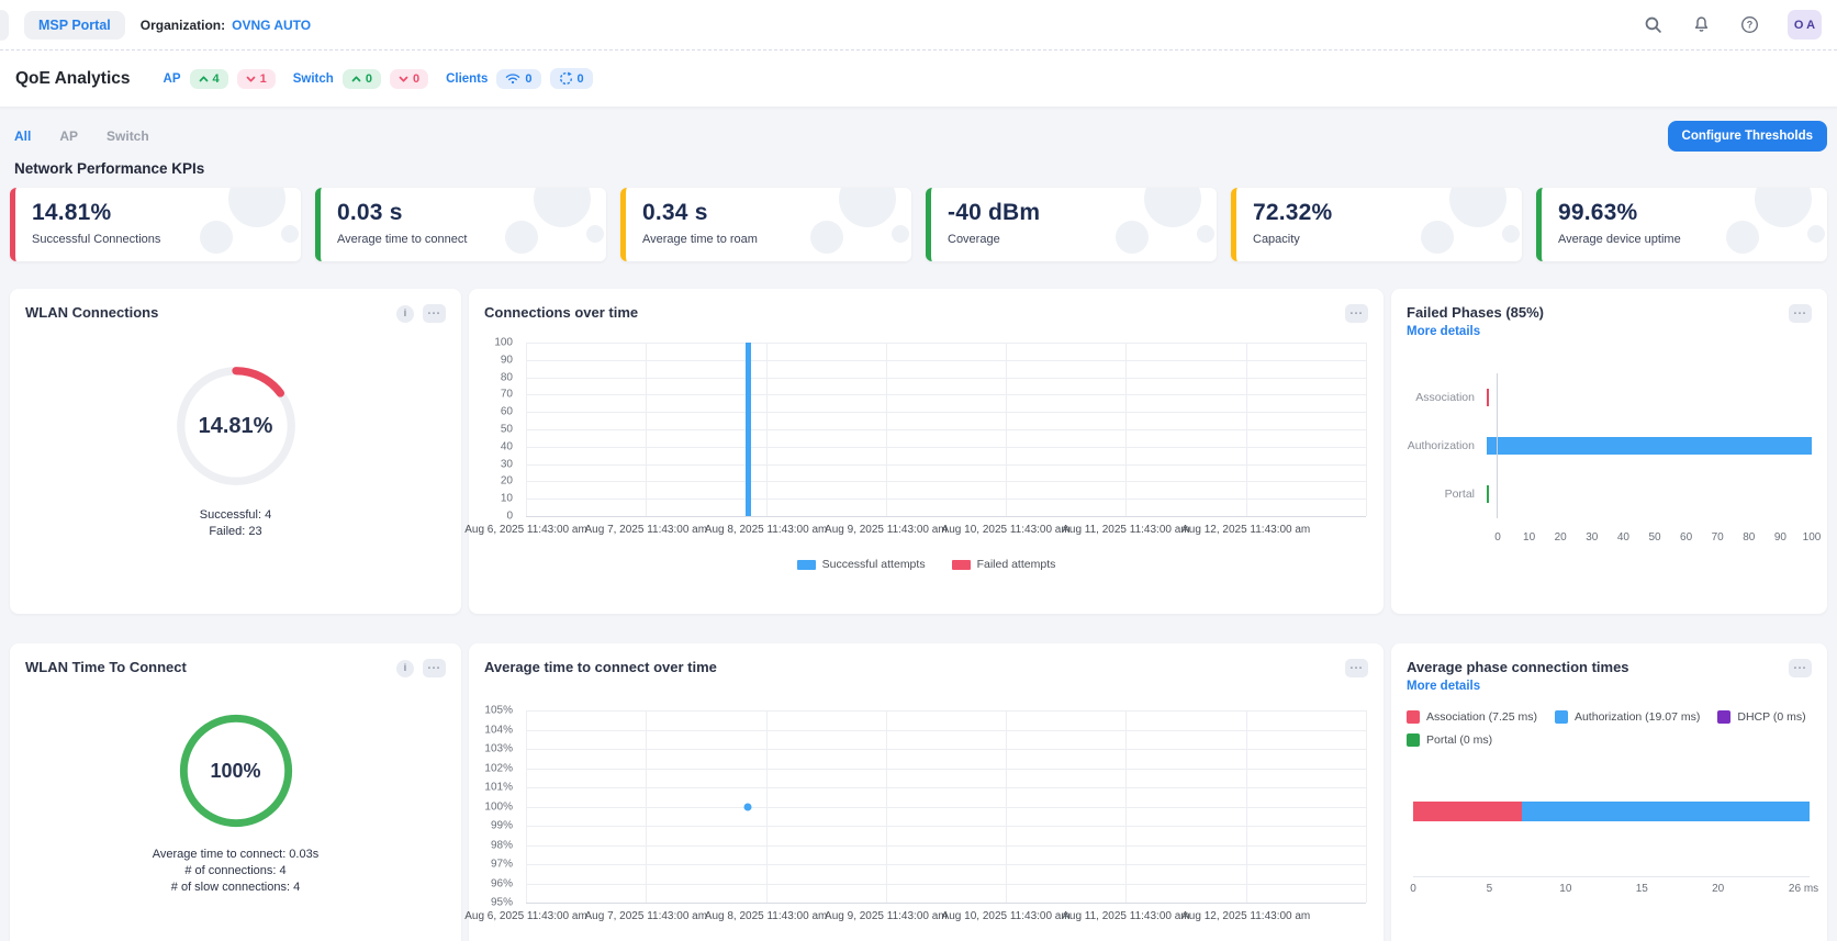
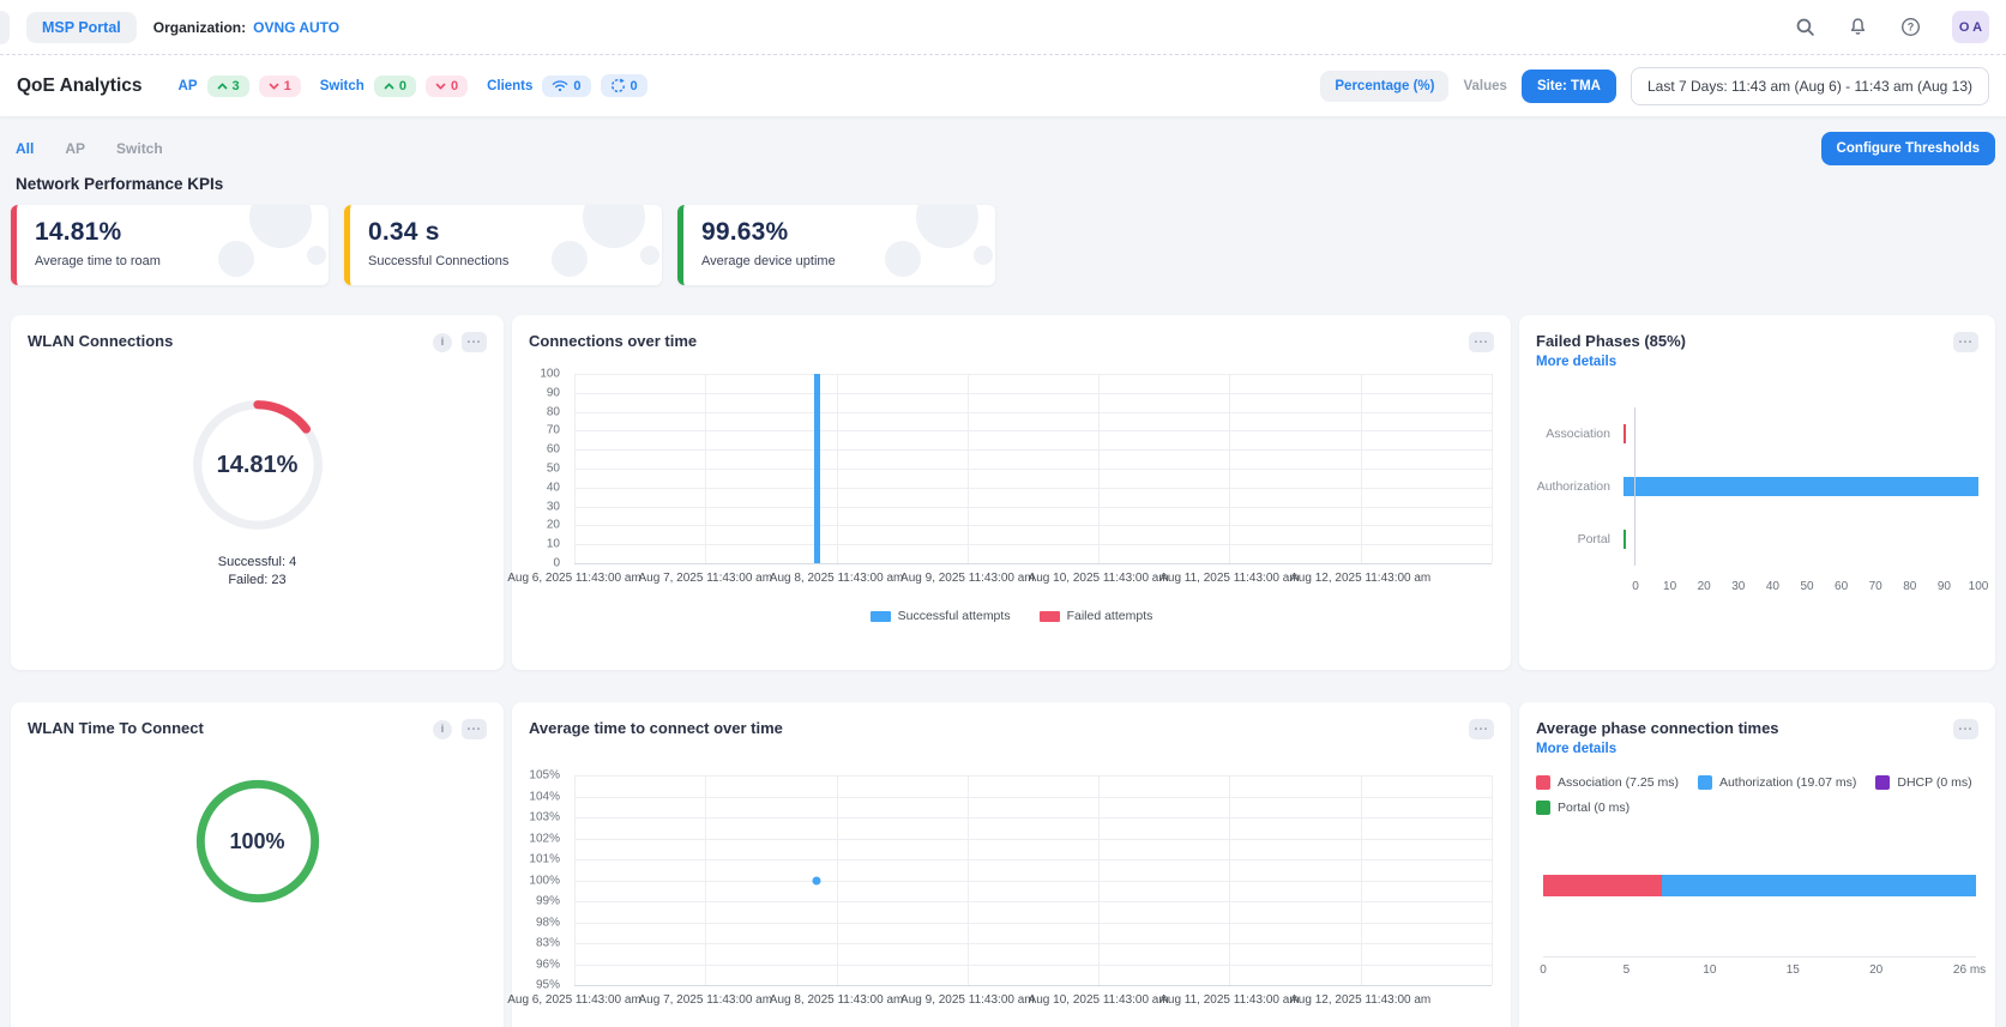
  MSP Portal
  Organization:
  OVNG AUTO
  ?
  O A
  QoE Analytics
  AP
- 4
+ 3
  1
  Switch
  0
  0
  Clients
  0
  0
+ Percentage (%)
+ Values
+ Site: TMA
+ Last 7 Days: 11:43 am (Aug 6) - 11:43 am (Aug 13)
  All
  AP
  Switch
  Configure Thresholds
  Network Performance KPIs
  14.81%
- Successful Connections
+ Average time to roam
- 0.03 s
- Average time to connect
  0.34 s
- Average time to roam
+ Successful Connections
- -40 dBm
- Coverage
- 72.32%
- Capacity
  99.63%
  Average device uptime
  WLAN Connections
  i
  ...
  14.81%
  Successful: 4
  Failed: 23
  Connections over time
  ...
  100
  90
  80
  70
  60
  50
  40
  30
  20
  10
  0
  Aug 6, 2025 11:43:00 am
  Aug 7, 2025 11:43:00 am
  Aug 8, 2025 11:43:00 am
  Aug 9, 2025 11:43:00 am
  Aug 10, 2025 11:43:00 am
  Aug 11, 2025 11:43:00 am
  Aug 12, 2025 11:43:00 am
  Successful attempts
  Failed attempts
  Failed Phases (85%)
  More details
  ...
  Association
  Authorization
  Portal
  0
  10
  20
  30
  40
  50
  60
  70
  80
  90
  100
  WLAN Time To Connect
  i
  ...
  100%
- Average time to connect: 0.03s
- # of connections: 4
- # of slow connections: 4
  Average time to connect over time
  ...
  105%
  104%
  103%
  102%
  101%
  100%
  99%
  98%
- 97%
+ 83%
  96%
  95%
  Aug 6, 2025 11:43:00 am
  Aug 7, 2025 11:43:00 am
  Aug 8, 2025 11:43:00 am
  Aug 9, 2025 11:43:00 am
  Aug 10, 2025 11:43:00 am
  Aug 11, 2025 11:43:00 am
  Aug 12, 2025 11:43:00 am
  Average phase connection times
  More details
  ...
  Association (7.25 ms)
  Authorization (19.07 ms)
  DHCP (0 ms)
  Portal (0 ms)
  0
  5
  10
  15
  20
  26 ms
